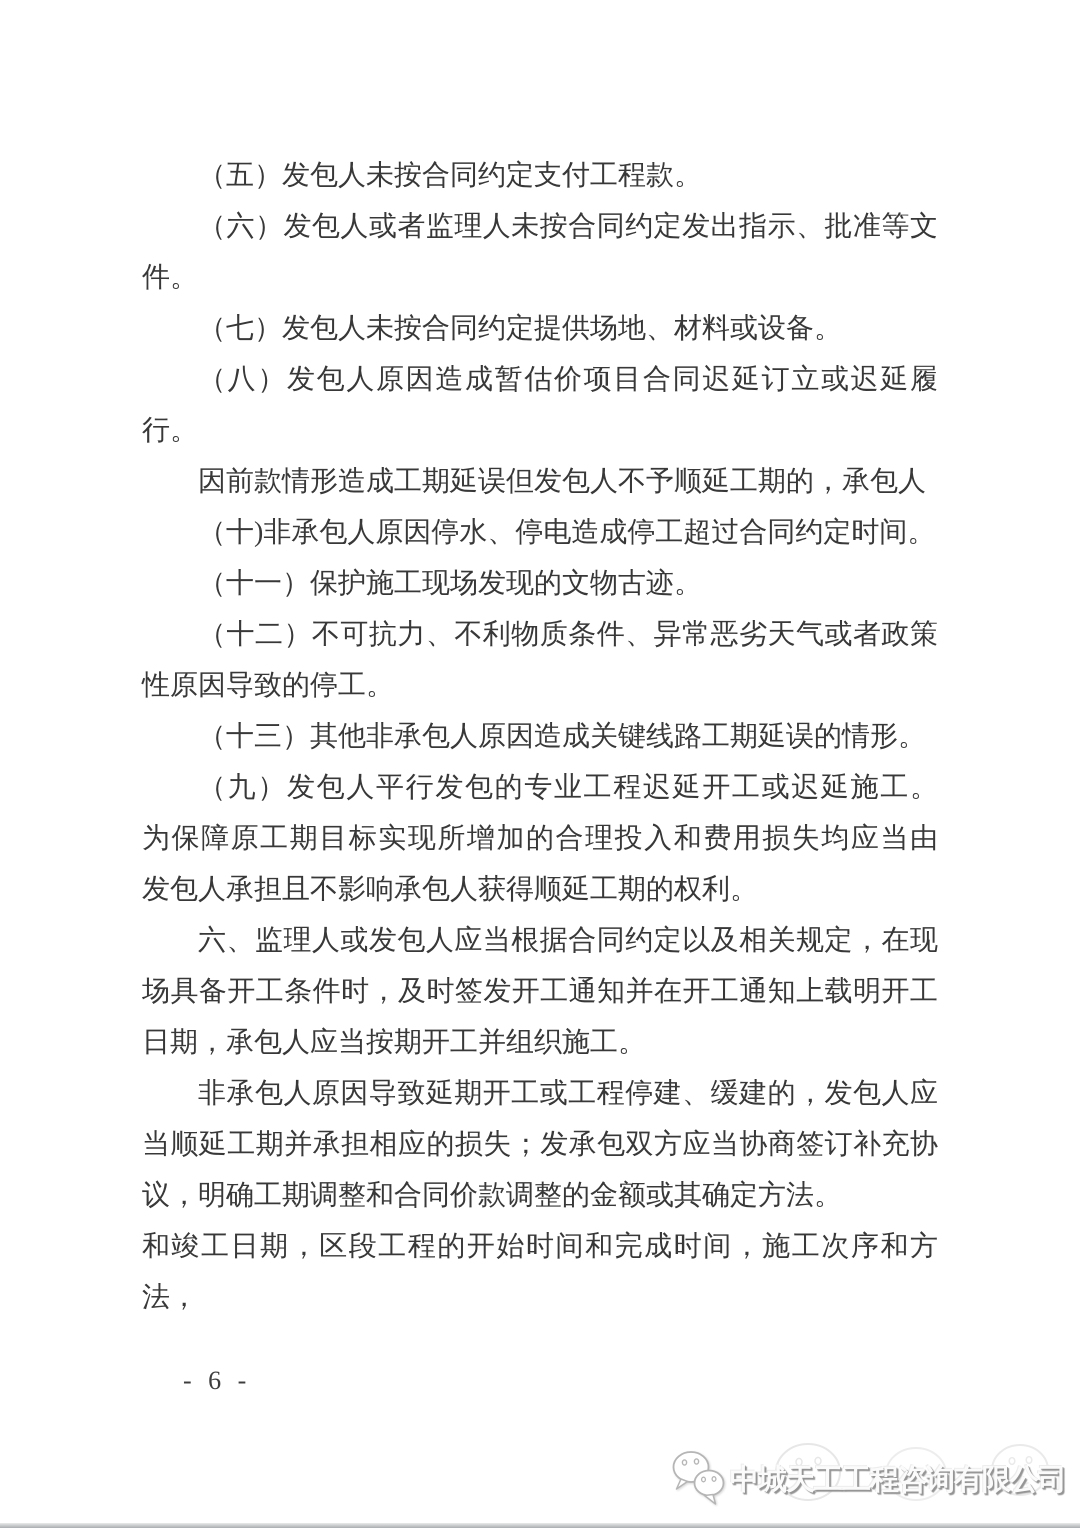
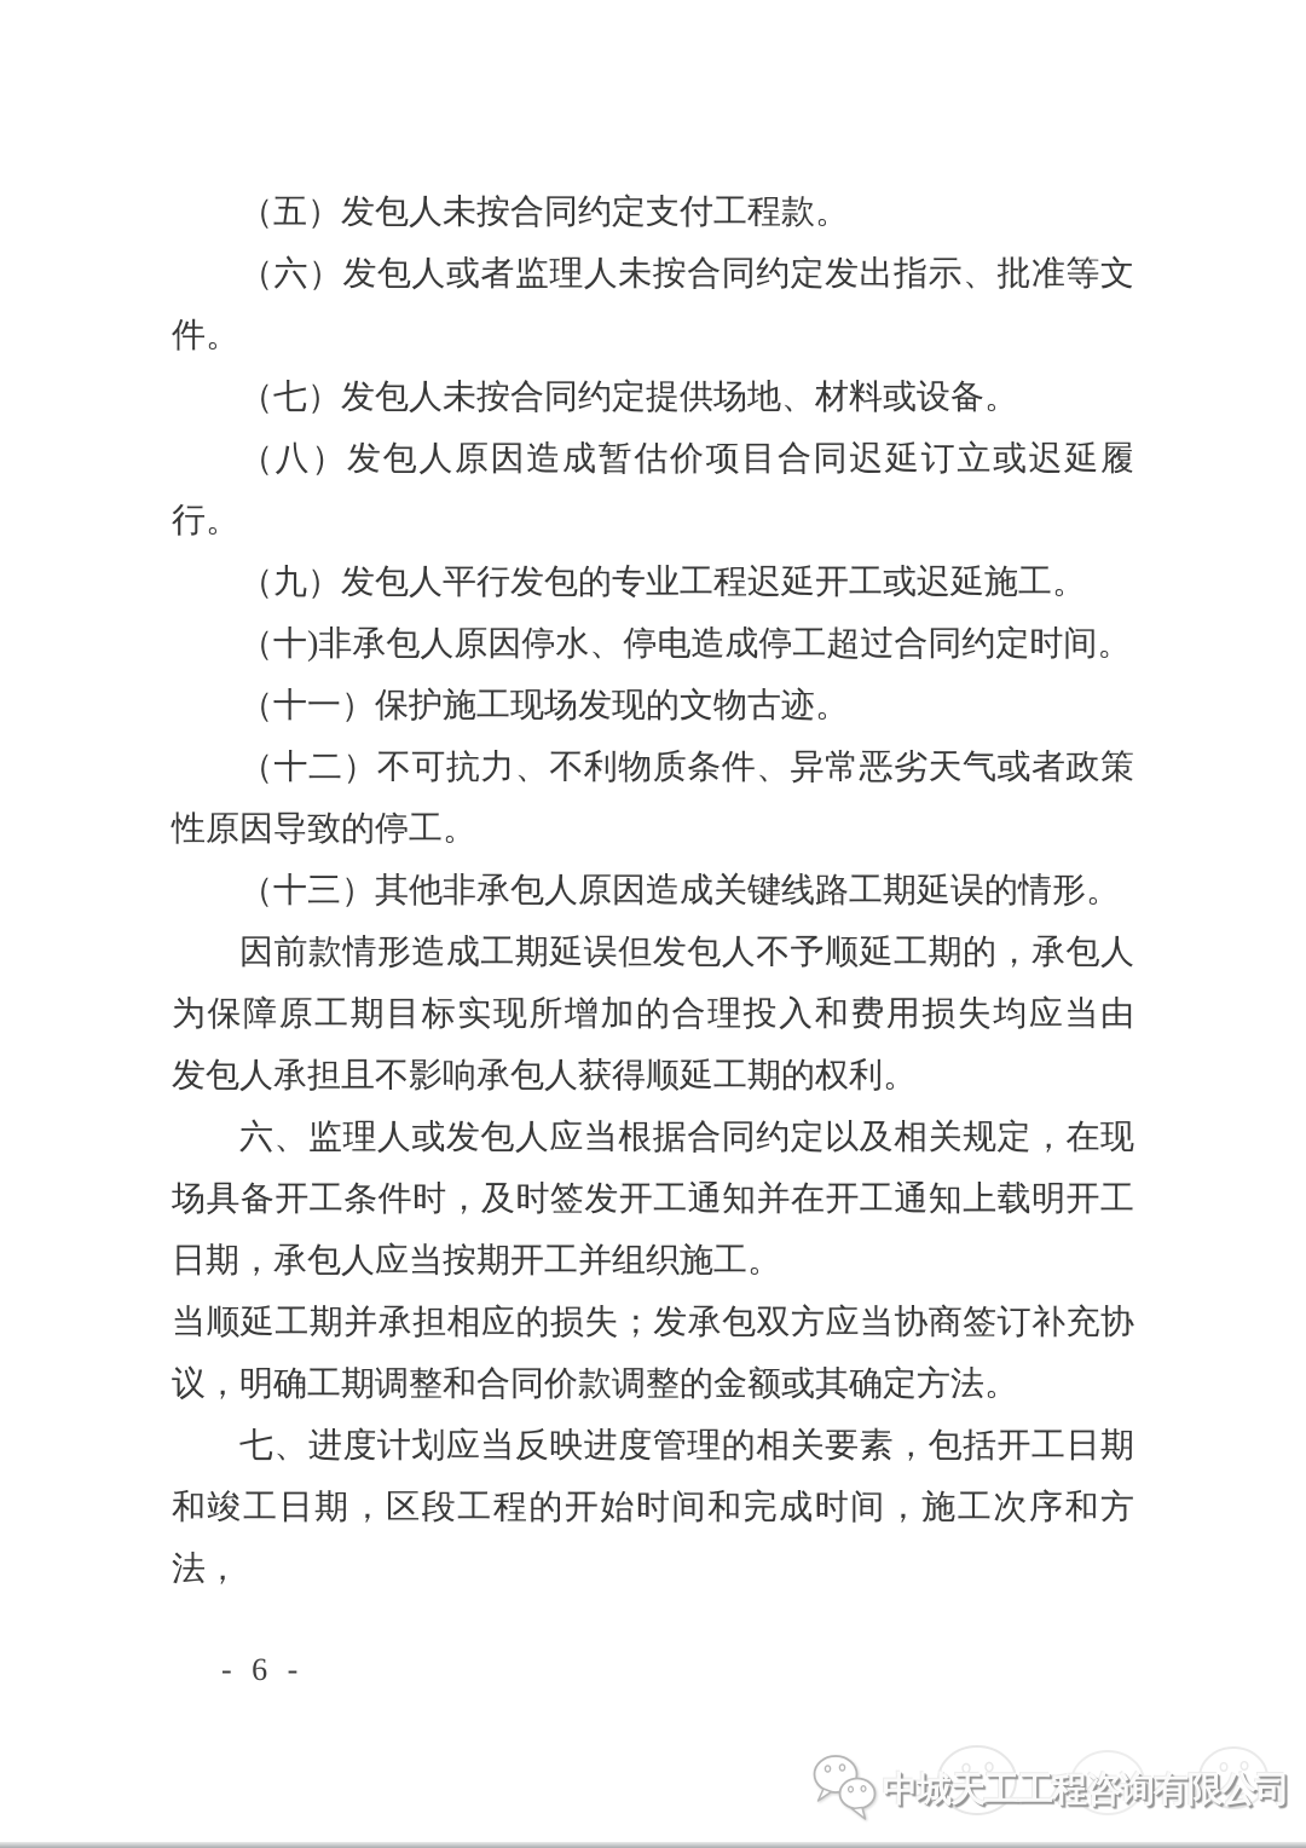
  （五）发包人未按合同约定支付工程款。
  （六）发包人或者监理人未按合同约定发出指示、批准等文
  件。
  （七）发包人未按合同约定提供场地、材料或设备。
  （八）发包人原因造成暂估价项目合同迟延订立或迟延履
  行。
- 因前款情形造成工期延误但发包人不予顺延工期的，承包人
+ （九）发包人平行发包的专业工程迟延开工或迟延施工。
  （十)非承包人原因停水、停电造成停工超过合同约定时间。
  （十一）保护施工现场发现的文物古迹。
  （十二）不可抗力、不利物质条件、异常恶劣天气或者政策
  性原因导致的停工。
  （十三）其他非承包人原因造成关键线路工期延误的情形。
- （九）发包人平行发包的专业工程迟延开工或迟延施工。
+ 因前款情形造成工期延误但发包人不予顺延工期的，承包人
  为保障原工期目标实现所增加的合理投入和费用损失均应当由
  发包人承担且不影响承包人获得顺延工期的权利。
  六、监理人或发包人应当根据合同约定以及相关规定，在现
  场具备开工条件时，及时签发开工通知并在开工通知上载明开工
  日期，承包人应当按期开工并组织施工。
- 非承包人原因导致延期开工或工程停建、缓建的，发包人应
  当顺延工期并承担相应的损失；发承包双方应当协商签订补充协
  议，明确工期调整和合同价款调整的金额或其确定方法。
+ 七、进度计划应当反映进度管理的相关要素，包括开工日期
  和竣工日期，区段工程的开始时间和完成时间，施工次序和方法，
  - 6 -
  中城天工工程咨询有限公司
